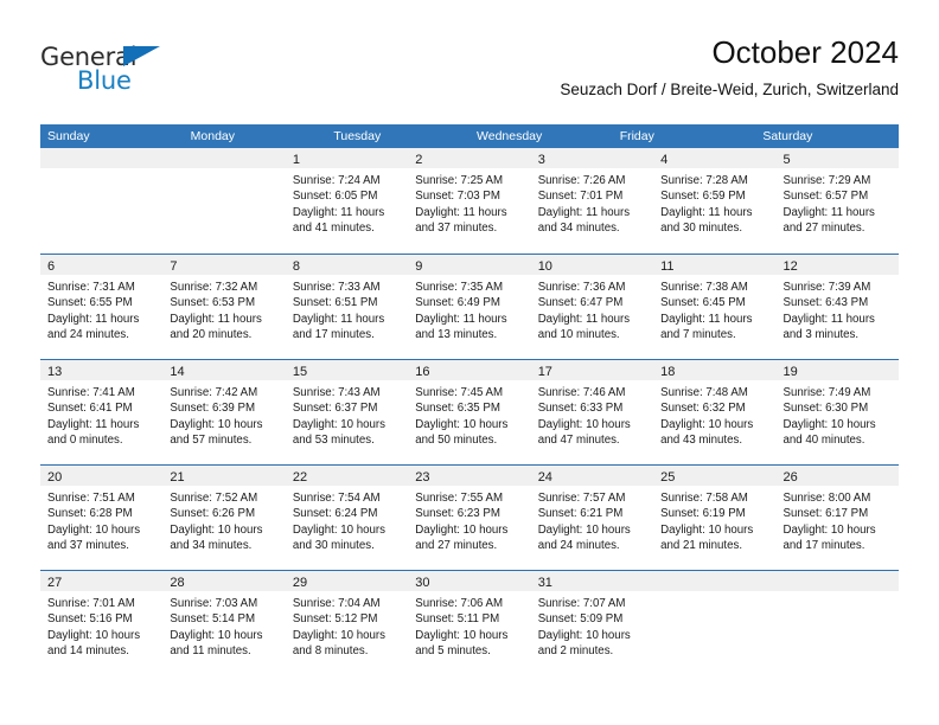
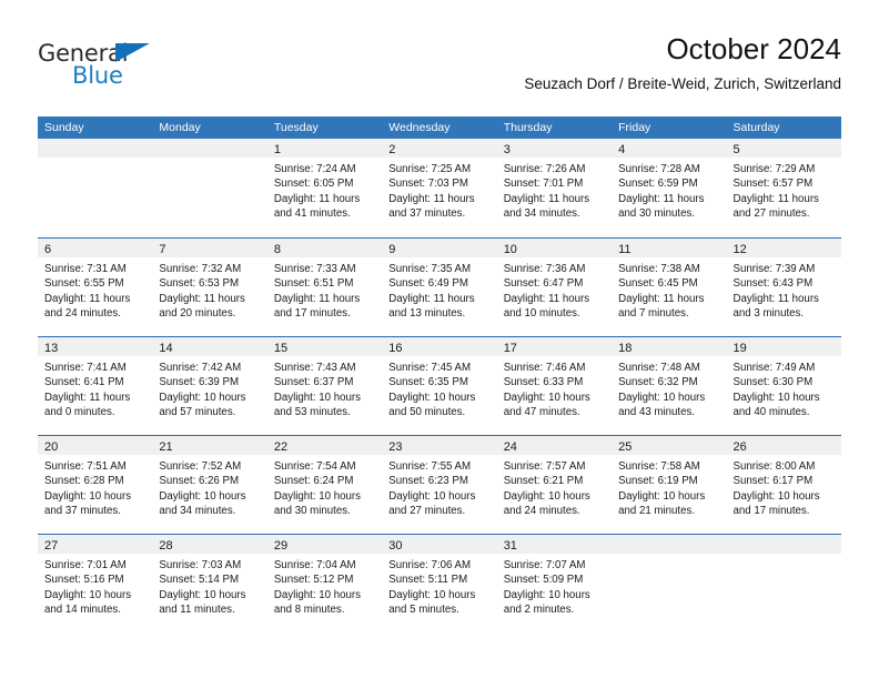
  General
  Blue
  October 2024
  Seuzach Dorf / Breite-Weid, Zurich, Switzerland
  Sunday
  Monday
  Tuesday
  Wednesday
+ Thursday
  Friday
  Saturday
  1
  Sunrise: 7:24 AM
  Sunset: 6:05 PM
  Daylight: 11 hours
  and 41 minutes.
  2
  Sunrise: 7:25 AM
  Sunset: 7:03 PM
  Daylight: 11 hours
  and 37 minutes.
  3
  Sunrise: 7:26 AM
  Sunset: 7:01 PM
  Daylight: 11 hours
  and 34 minutes.
  4
  Sunrise: 7:28 AM
  Sunset: 6:59 PM
  Daylight: 11 hours
  and 30 minutes.
  5
  Sunrise: 7:29 AM
  Sunset: 6:57 PM
  Daylight: 11 hours
  and 27 minutes.
  6
  Sunrise: 7:31 AM
  Sunset: 6:55 PM
  Daylight: 11 hours
  and 24 minutes.
  7
  Sunrise: 7:32 AM
  Sunset: 6:53 PM
  Daylight: 11 hours
  and 20 minutes.
  8
  Sunrise: 7:33 AM
  Sunset: 6:51 PM
  Daylight: 11 hours
  and 17 minutes.
  9
  Sunrise: 7:35 AM
  Sunset: 6:49 PM
  Daylight: 11 hours
  and 13 minutes.
  10
  Sunrise: 7:36 AM
  Sunset: 6:47 PM
  Daylight: 11 hours
  and 10 minutes.
  11
  Sunrise: 7:38 AM
  Sunset: 6:45 PM
  Daylight: 11 hours
  and 7 minutes.
  12
  Sunrise: 7:39 AM
  Sunset: 6:43 PM
  Daylight: 11 hours
  and 3 minutes.
  13
  Sunrise: 7:41 AM
  Sunset: 6:41 PM
  Daylight: 11 hours
  and 0 minutes.
  14
  Sunrise: 7:42 AM
  Sunset: 6:39 PM
  Daylight: 10 hours
  and 57 minutes.
  15
  Sunrise: 7:43 AM
  Sunset: 6:37 PM
  Daylight: 10 hours
  and 53 minutes.
  16
  Sunrise: 7:45 AM
  Sunset: 6:35 PM
  Daylight: 10 hours
  and 50 minutes.
  17
  Sunrise: 7:46 AM
  Sunset: 6:33 PM
  Daylight: 10 hours
  and 47 minutes.
  18
  Sunrise: 7:48 AM
  Sunset: 6:32 PM
  Daylight: 10 hours
  and 43 minutes.
  19
  Sunrise: 7:49 AM
  Sunset: 6:30 PM
  Daylight: 10 hours
  and 40 minutes.
  20
  Sunrise: 7:51 AM
  Sunset: 6:28 PM
  Daylight: 10 hours
  and 37 minutes.
  21
  Sunrise: 7:52 AM
  Sunset: 6:26 PM
  Daylight: 10 hours
  and 34 minutes.
  22
  Sunrise: 7:54 AM
  Sunset: 6:24 PM
  Daylight: 10 hours
  and 30 minutes.
  23
  Sunrise: 7:55 AM
  Sunset: 6:23 PM
  Daylight: 10 hours
  and 27 minutes.
  24
  Sunrise: 7:57 AM
  Sunset: 6:21 PM
  Daylight: 10 hours
  and 24 minutes.
  25
  Sunrise: 7:58 AM
  Sunset: 6:19 PM
  Daylight: 10 hours
  and 21 minutes.
  26
  Sunrise: 8:00 AM
  Sunset: 6:17 PM
  Daylight: 10 hours
  and 17 minutes.
  27
  Sunrise: 7:01 AM
  Sunset: 5:16 PM
  Daylight: 10 hours
  and 14 minutes.
  28
  Sunrise: 7:03 AM
  Sunset: 5:14 PM
  Daylight: 10 hours
  and 11 minutes.
  29
  Sunrise: 7:04 AM
  Sunset: 5:12 PM
  Daylight: 10 hours
  and 8 minutes.
  30
  Sunrise: 7:06 AM
  Sunset: 5:11 PM
  Daylight: 10 hours
  and 5 minutes.
  31
  Sunrise: 7:07 AM
  Sunset: 5:09 PM
  Daylight: 10 hours
  and 2 minutes.
